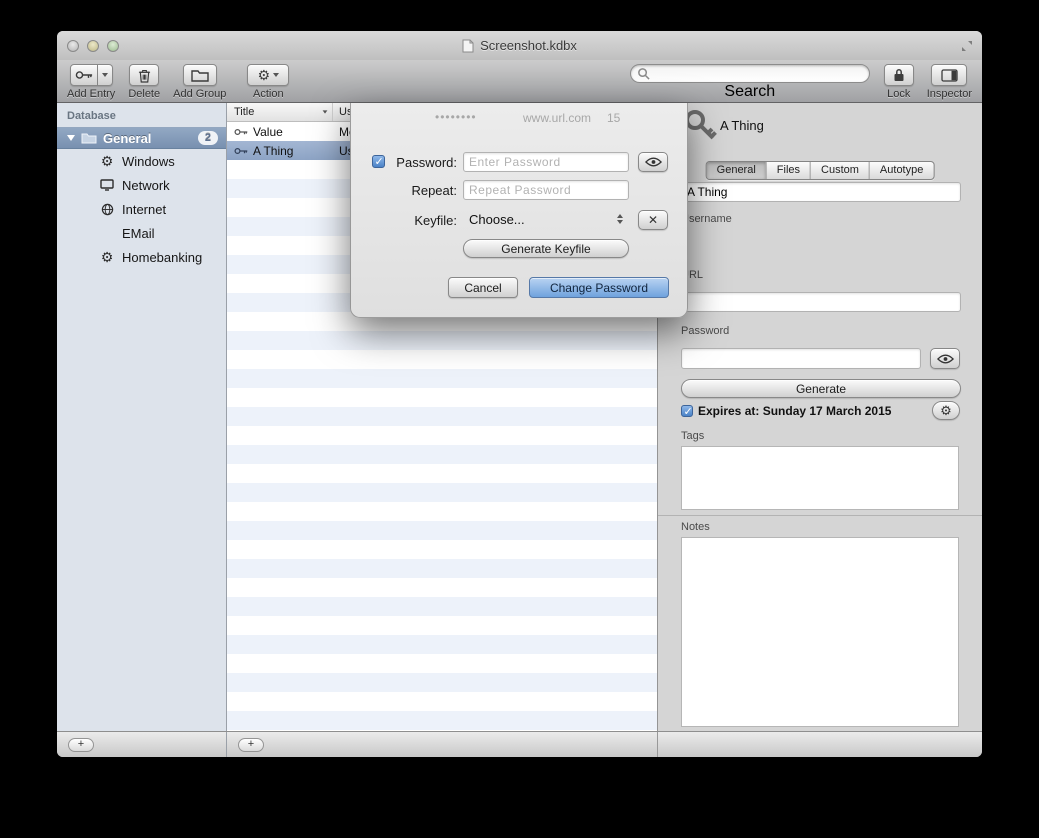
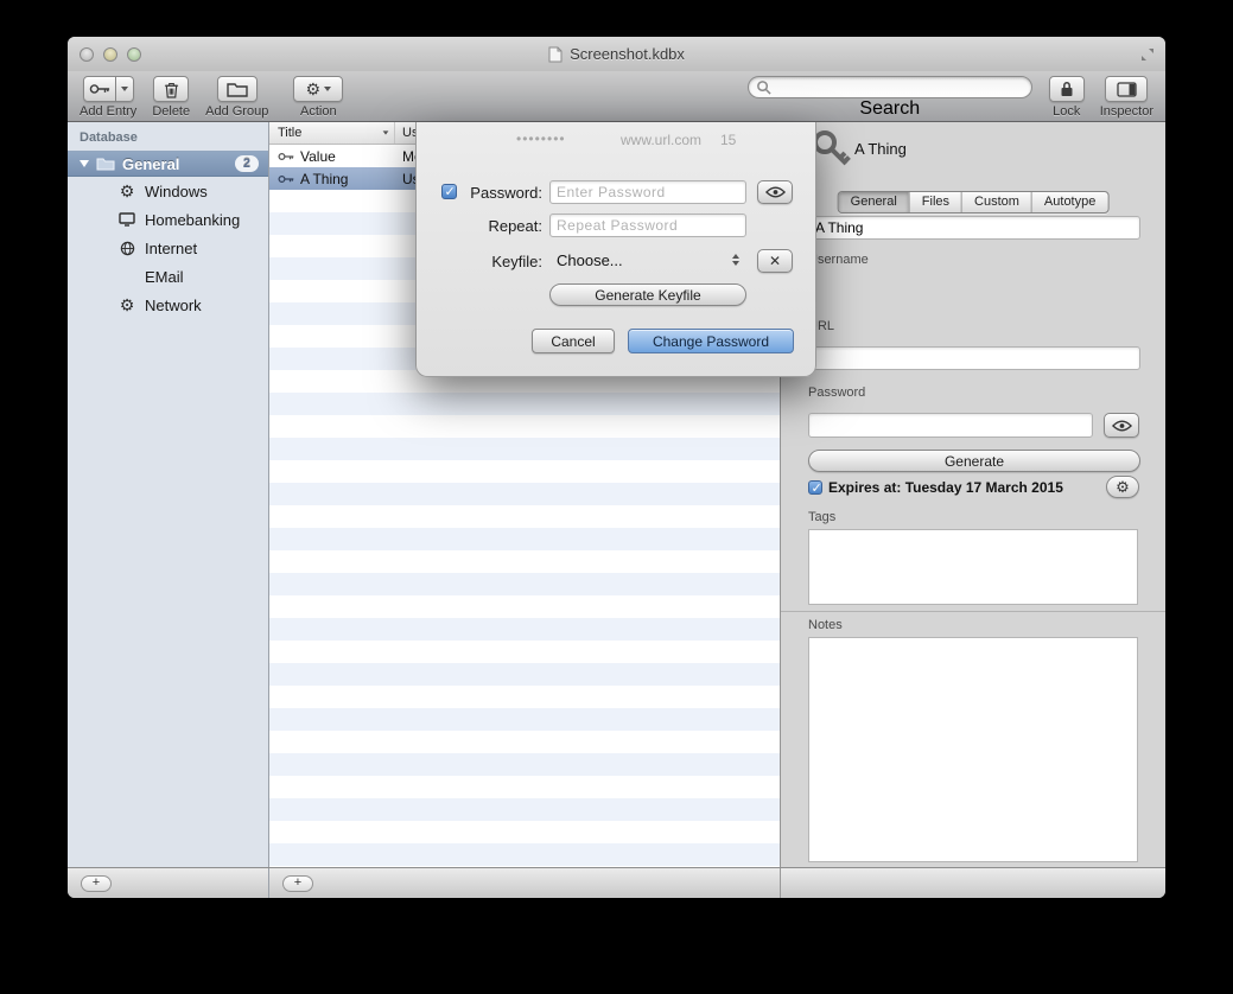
  Screenshot.kdbx
  Add Entry
  Delete
  Add Group
  ⚙
  Action
  Search
  Lock
  Inspector
  Database
  General
  2
  Windows
- Network
+ Homebanking
  Internet
  EMail
- Homebanking
+ Network
  Title
  Value
  A Thing
  A Thing
  General
  Files
  Custom
  Autotype
  A Thing
  sername
  Password
  Generate
- Expires at: Sunday 17 March 2015
+ Expires at: Tuesday 17 March 2015
  Tags
  Notes
  +
  +
  ••••••••
  www.url.com
  15
  Password:
  Enter Password
  Repeat:
  Repeat Password
  Keyfile:
  Choose...
  Generate Keyfile
  Cancel
  Change Password
